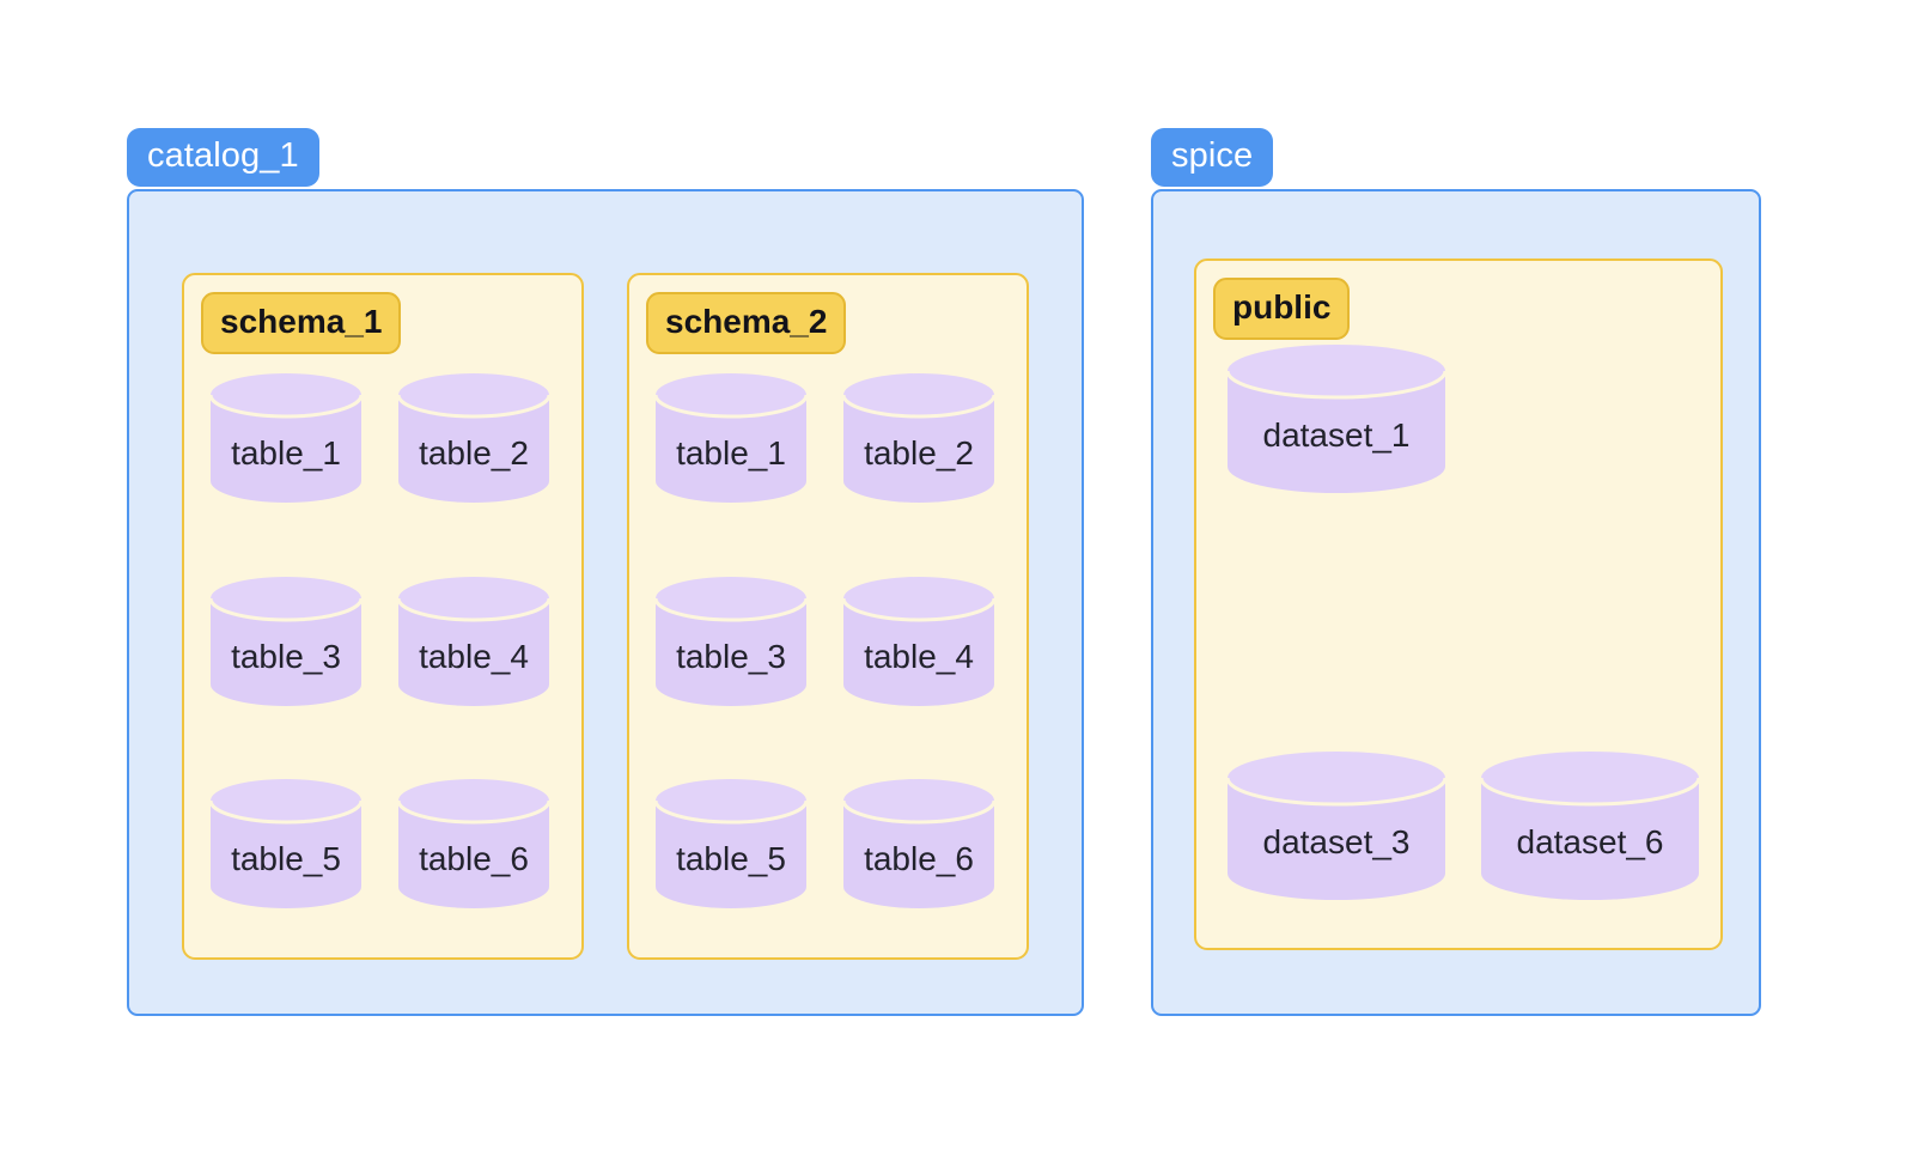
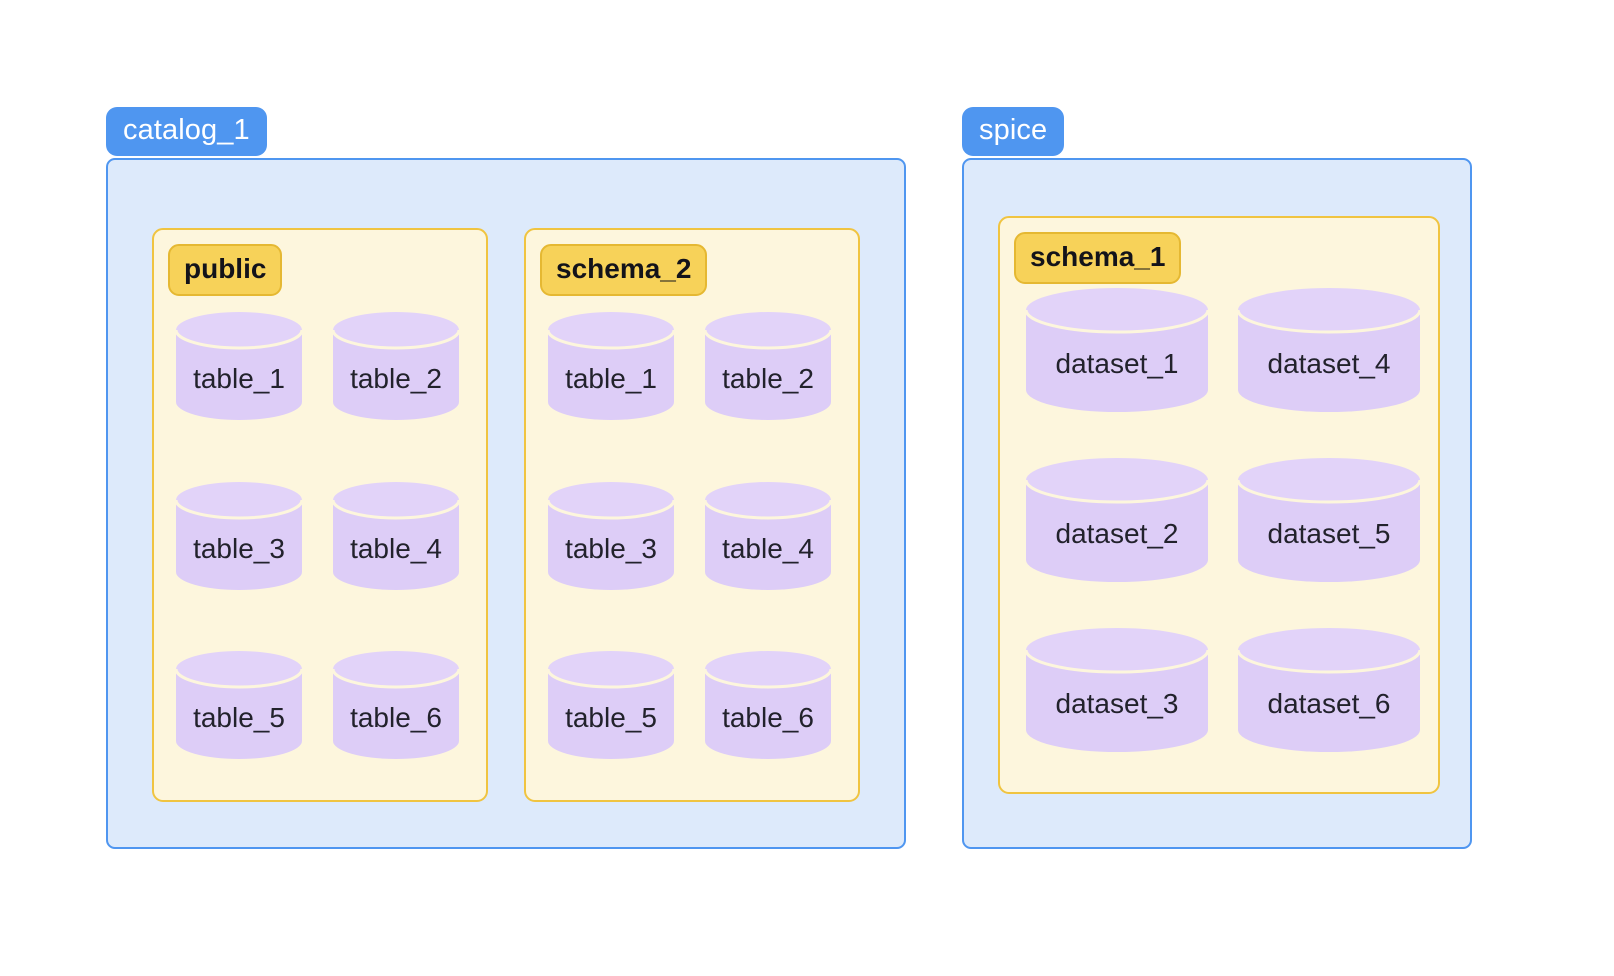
  catalog_1
- schema_1
+ public
  table_1
  table_2
  table_3
  table_4
  table_5
  table_6
  schema_2
  table_1
  table_2
  table_3
  table_4
  table_5
  table_6
  spice
- public
+ schema_1
  dataset_1
+ dataset_4
+ dataset_2
+ dataset_5
  dataset_3
  dataset_6
